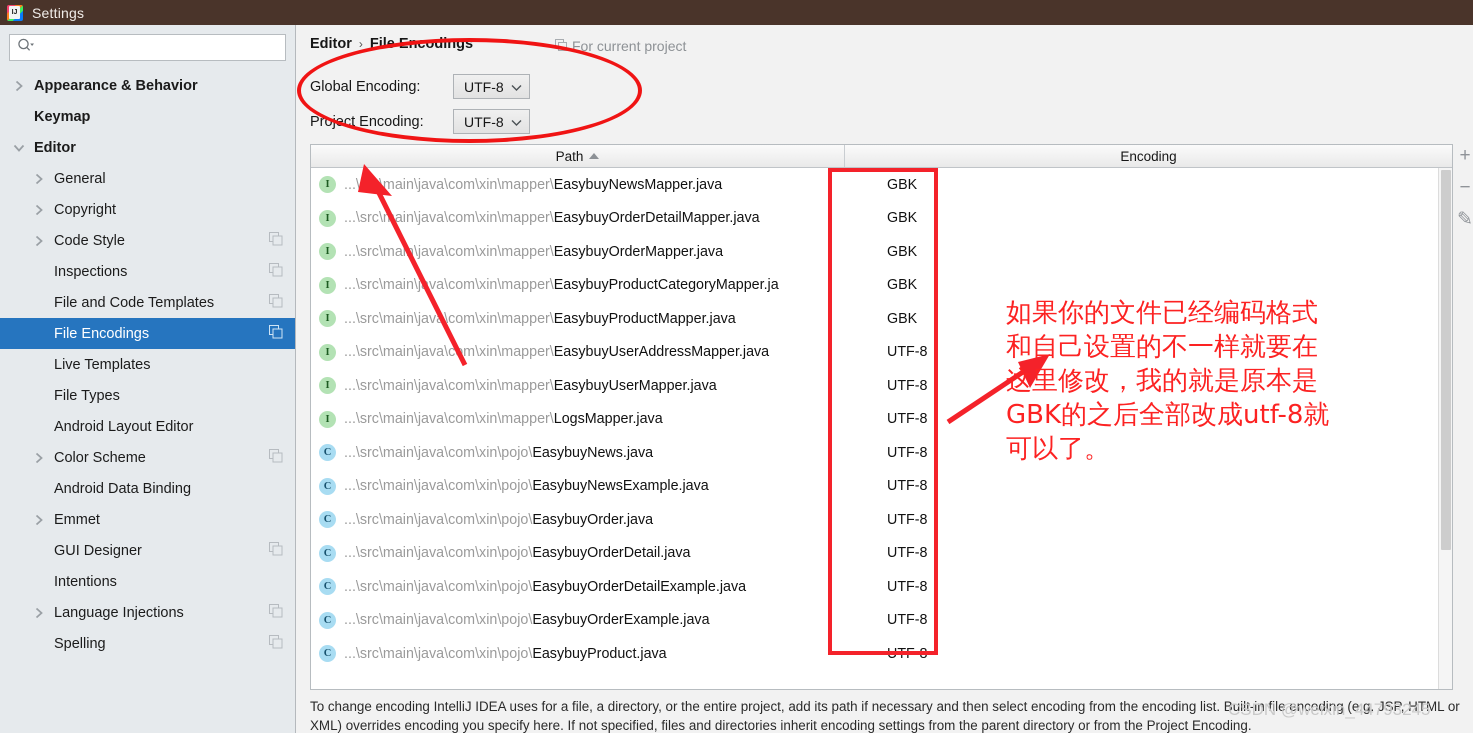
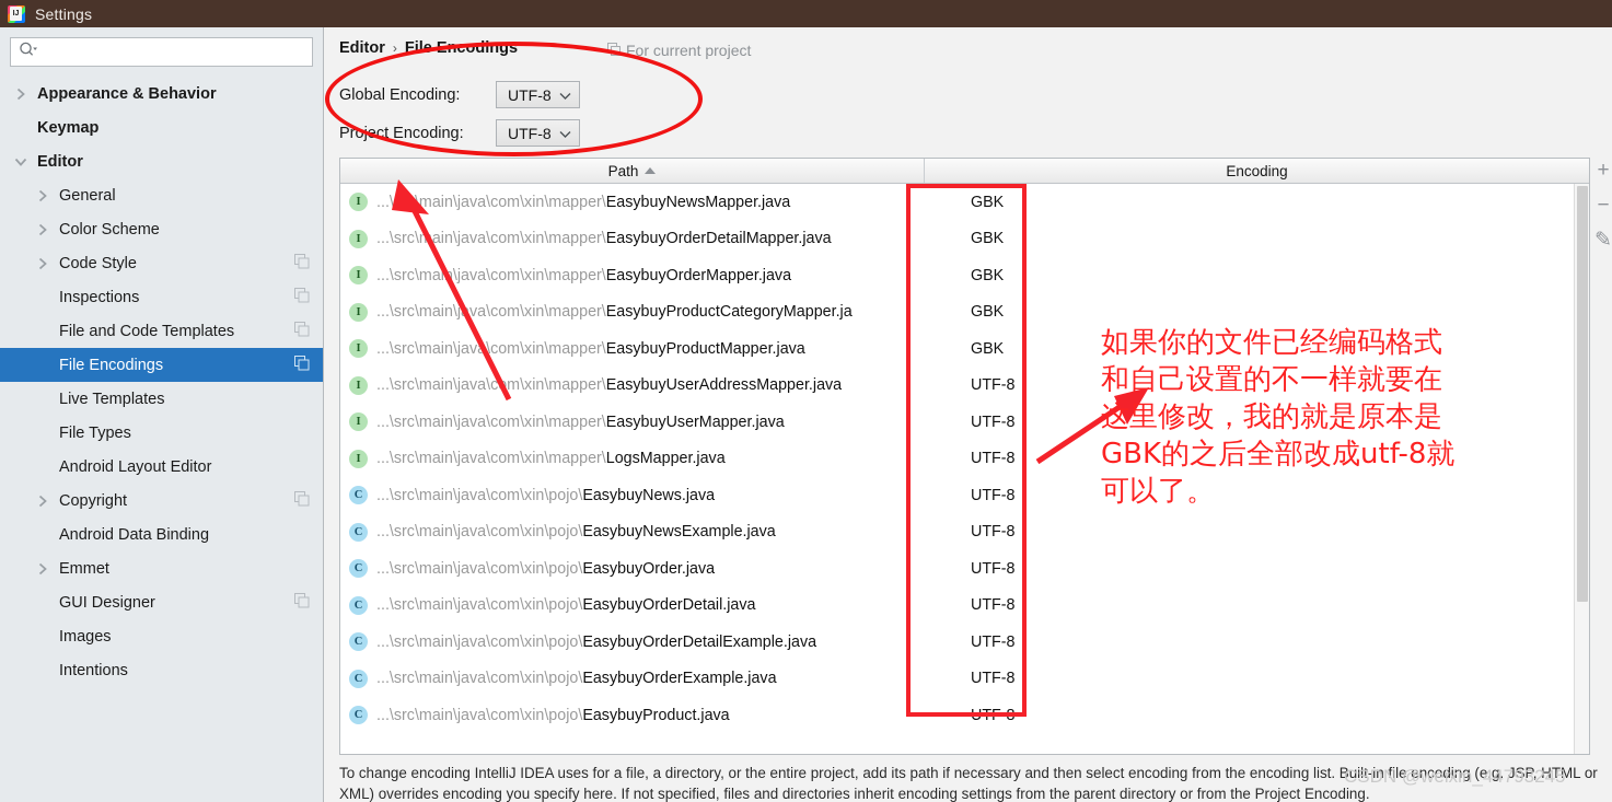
  Settings
  Appearance & Behavior
  Keymap
  Editor
  General
- Copyright
+ Color Scheme
  Code Style
  Inspections
  File and Code Templates
  File Encodings
  Live Templates
  File Types
  Android Layout Editor
- Color Scheme
+ Copyright
  Android Data Binding
  Emmet
  GUI Designer
+ Images
  Intentions
- Language Injections
- Spelling
  Editor
  ›
  File Encodings
  For current project
  Global Encoding:
  UTF-8
  Project Encoding:
  UTF-8
  Path
  Encoding
  I
  ...\main\java\com\xin\mapper\
  EasybuyNewsMapper.java
  GBK
  I
  ...\src\ain\java\com\xin\mapper\
  EasybuyOrderDetailMapper.java
  GBK
  I
  ...\src\mai\java\com\xin\mapper\
  EasybuyOrderMapper.java
  GBK
  I
  ...\src\main\jva\com\xin\mapper\
  EasybuyProductCategoryMapper.ja
  GBK
  I
  ...\src\main\jav\com\xin\mapper\
  EasybuyProductMapper.java
  GBK
  I
  ...\src\main\java\cm\xin\mapper\
  EasybuyUserAddressMapper.java
  UTF-8
  I
  ...\src\main\java\com\xin\mapper\
  EasybuyUserMapper.java
  UTF-8
  I
  ...\src\main\java\com\xin\mapper\
  LogsMapper.java
  UTF-8
  C
  ...\src\main\java\com\xin\pojo\
  EasybuyNews.java
  UTF-8
  C
  ...\src\main\java\com\xin\pojo\
  EasybuyNewsExample.java
  UTF-8
  C
  ...\src\main\java\com\xin\pojo\
  EasybuyOrder.java
  UTF-8
  C
  ...\src\main\java\com\xin\pojo\
  EasybuyOrderDetail.java
  UTF-8
  C
  ...\src\main\java\com\xin\pojo\
  EasybuyOrderDetailExample.java
  UTF-8
  C
  ...\src\main\java\com\xin\pojo\
  EasybuyOrderExample.java
  UTF-8
  C
  ...\src\main\java\com\xin\pojo\
  EasybuyProduct.java
  UTF-8
  +
  −
  ✎
  To change encoding IntelliJ IDEA uses for a file, a directory, or the entire project, add its path if necessary and then select encoding from the encoding list. Built-in file encoding (e.g. JSP, HTML or XML) overrides encoding you specify here. If not specified, files and directories inherit encoding settings from the parent directory or from the Project Encoding.
  如果你的文件已经编码格式
  和自己设置的不一样就要在
  这里修改，我的就是原本是
  GBK的之后全部改成utf-8就
  可以了。
  CSDN @weixin_44793245
